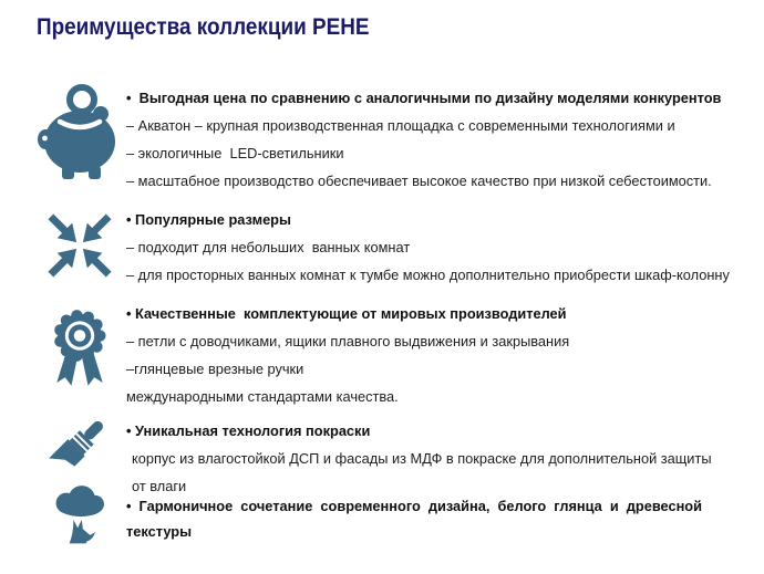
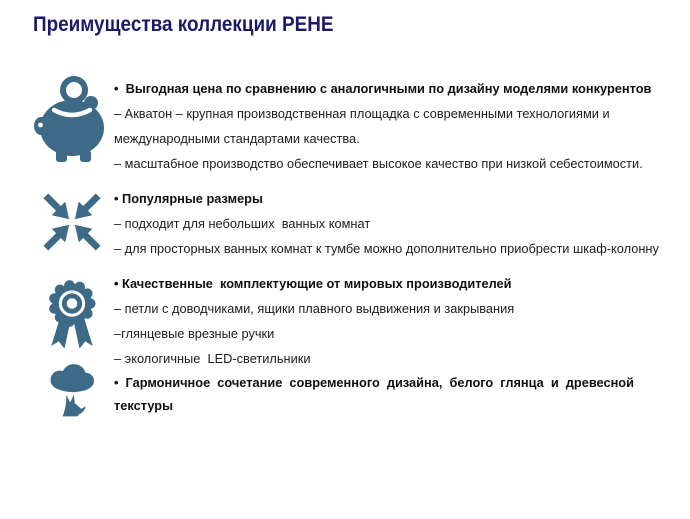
  Преимущества коллекции РЕНЕ
  • Выгодная цена по сравнению с аналогичными по дизайну моделями конкурентов
  – Акватон – крупная производственная площадка с современными технологиями и
- – экологичные LED-светильники
+ международными стандартами качества.
  – масштабное производство обеспечивает высокое качество при низкой себестоимости.
  • Популярные размеры
  – подходит для небольших ванных комнат
  – для просторных ванных комнат к тумбе можно дополнительно приобрести шкаф-колонну
  • Качественные комплектующие от мировых производителей
  – петли с доводчиками, ящики плавного выдвижения и закрывания
  –глянцевые врезные ручки
- международными стандартами качества.
+ – экологичные LED-светильники
- • Уникальная технология покраски
- корпус из влагостойкой ДСП и фасады из МДФ в покраске для дополнительной защиты
- от влаги
  • Гармоничное сочетание современного дизайна, белого глянца и древесной текстуры
